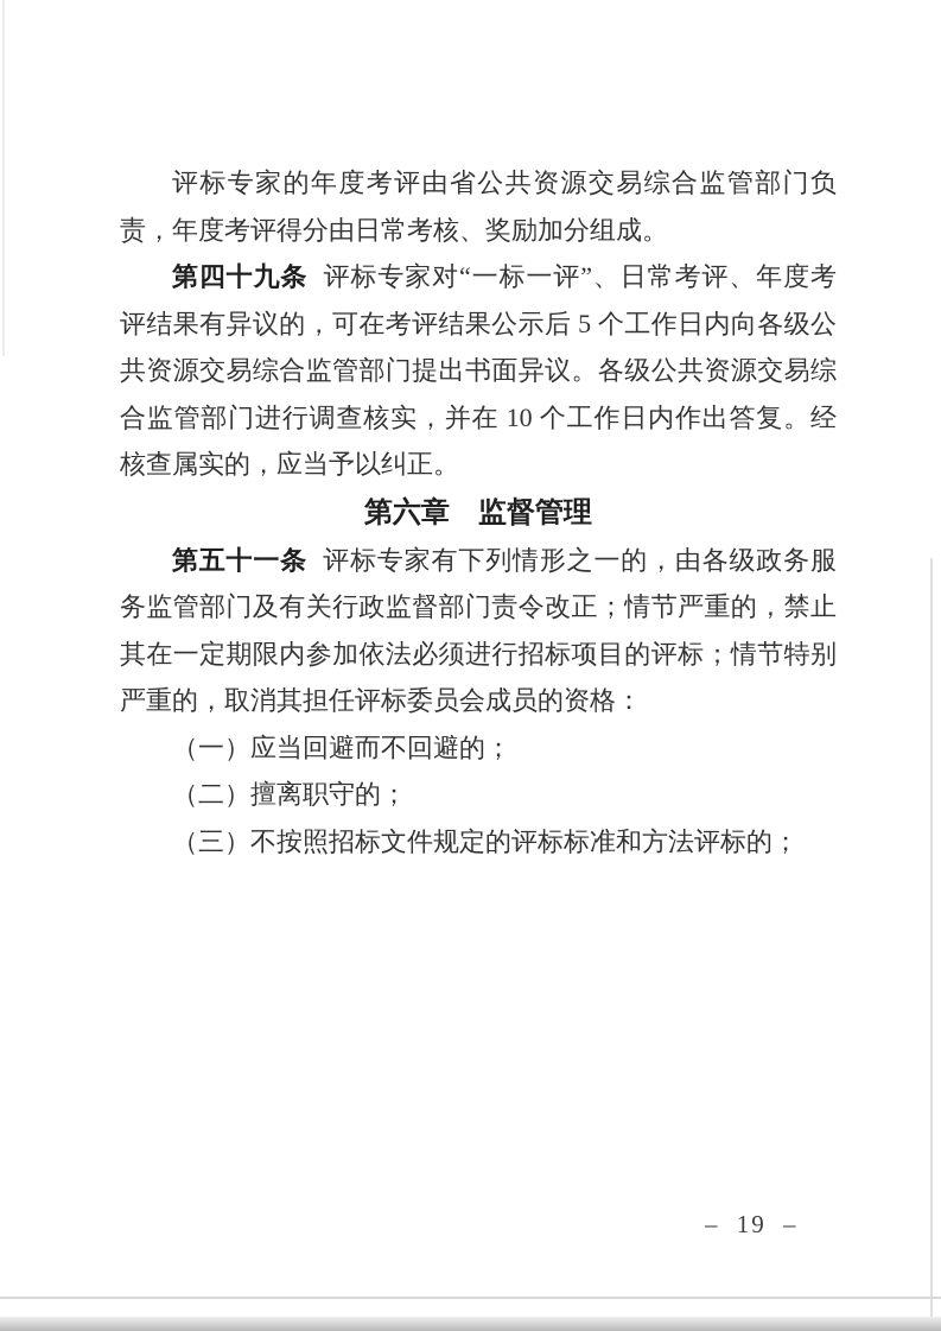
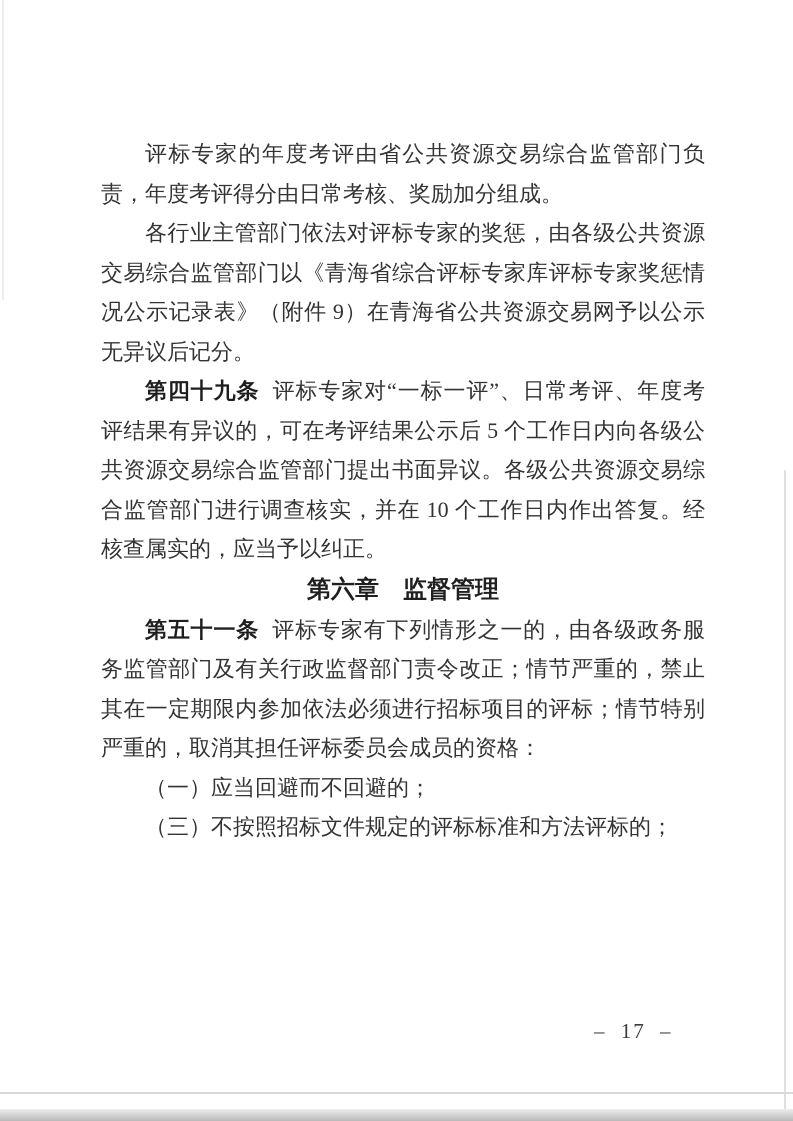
  评标专家的年度考评由省公共资源交易综合监管部门负责，年度考评得分由日常考核、奖励加分组成。
+ 各行业主管部门依法对评标专家的奖惩，由各级公共资源交易综合监管部门以《青海省综合评标专家库评标专家奖惩情况公示记录表》（附件 9）在青海省公共资源交易网予以公示无异议后记分。
  第四十九条 评标专家对“一标一评”、日常考评、年度考评结果有异议的，可在考评结果公示后 5 个工作日内向各级公共资源交易综合监管部门提出书面异议。各级公共资源交易综合监管部门进行调查核实，并在 10 个工作日内作出答复。经核查属实的，应当予以纠正。
  第六章 监督管理
  第五十一条 评标专家有下列情形之一的，由各级政务服务监管部门及有关行政监督部门责令改正；情节严重的，禁止其在一定期限内参加依法必须进行招标项目的评标；情节特别严重的，取消其担任评标委员会成员的资格：
  （一）应当回避而不回避的；
- （二）擅离职守的；
  （三）不按照招标文件规定的评标标准和方法评标的；
- – 19 –
+ – 17 –
